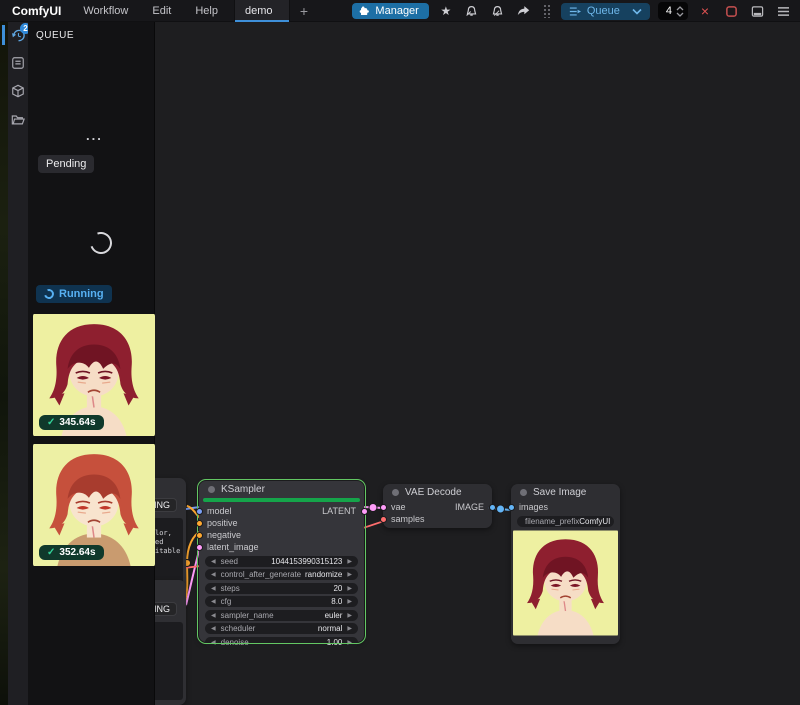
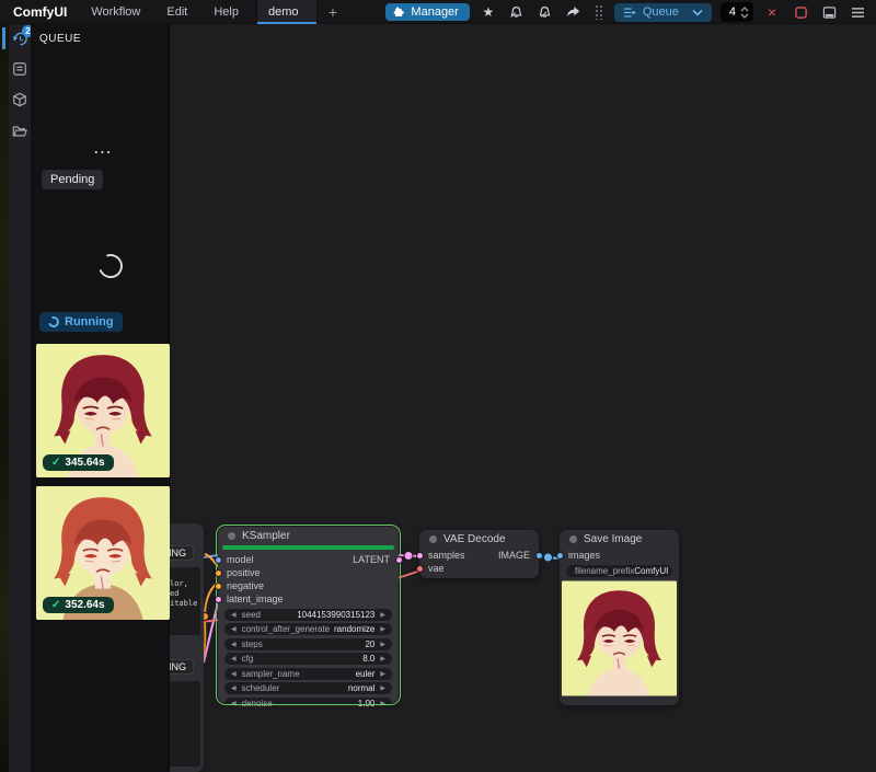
  ComfyUI
  Workflow
  Edit
  Help
  demo
  +
  Manager
  ★
  Queue
  4
  ×
  2
  QUEUE
  ...
  Pending
  Running
  ✓
  345.64s
  ✓
  352.64s
  lor,
  ed
  itable
  KSampler
  model
  LATENT
  positive
  negative
  latent_image
  seed
  1044153990315123
  control_after_generate
  randomize
  steps
  20
  cfg
  8.0
  sampler_name
  euler
  scheduler
  normal
  denoise
  1.00
  VAE Decode
- vae
+ samples
  IMAGE
- samples
+ vae
  Save Image
  images
  filename_prefix
  ComfyUI
